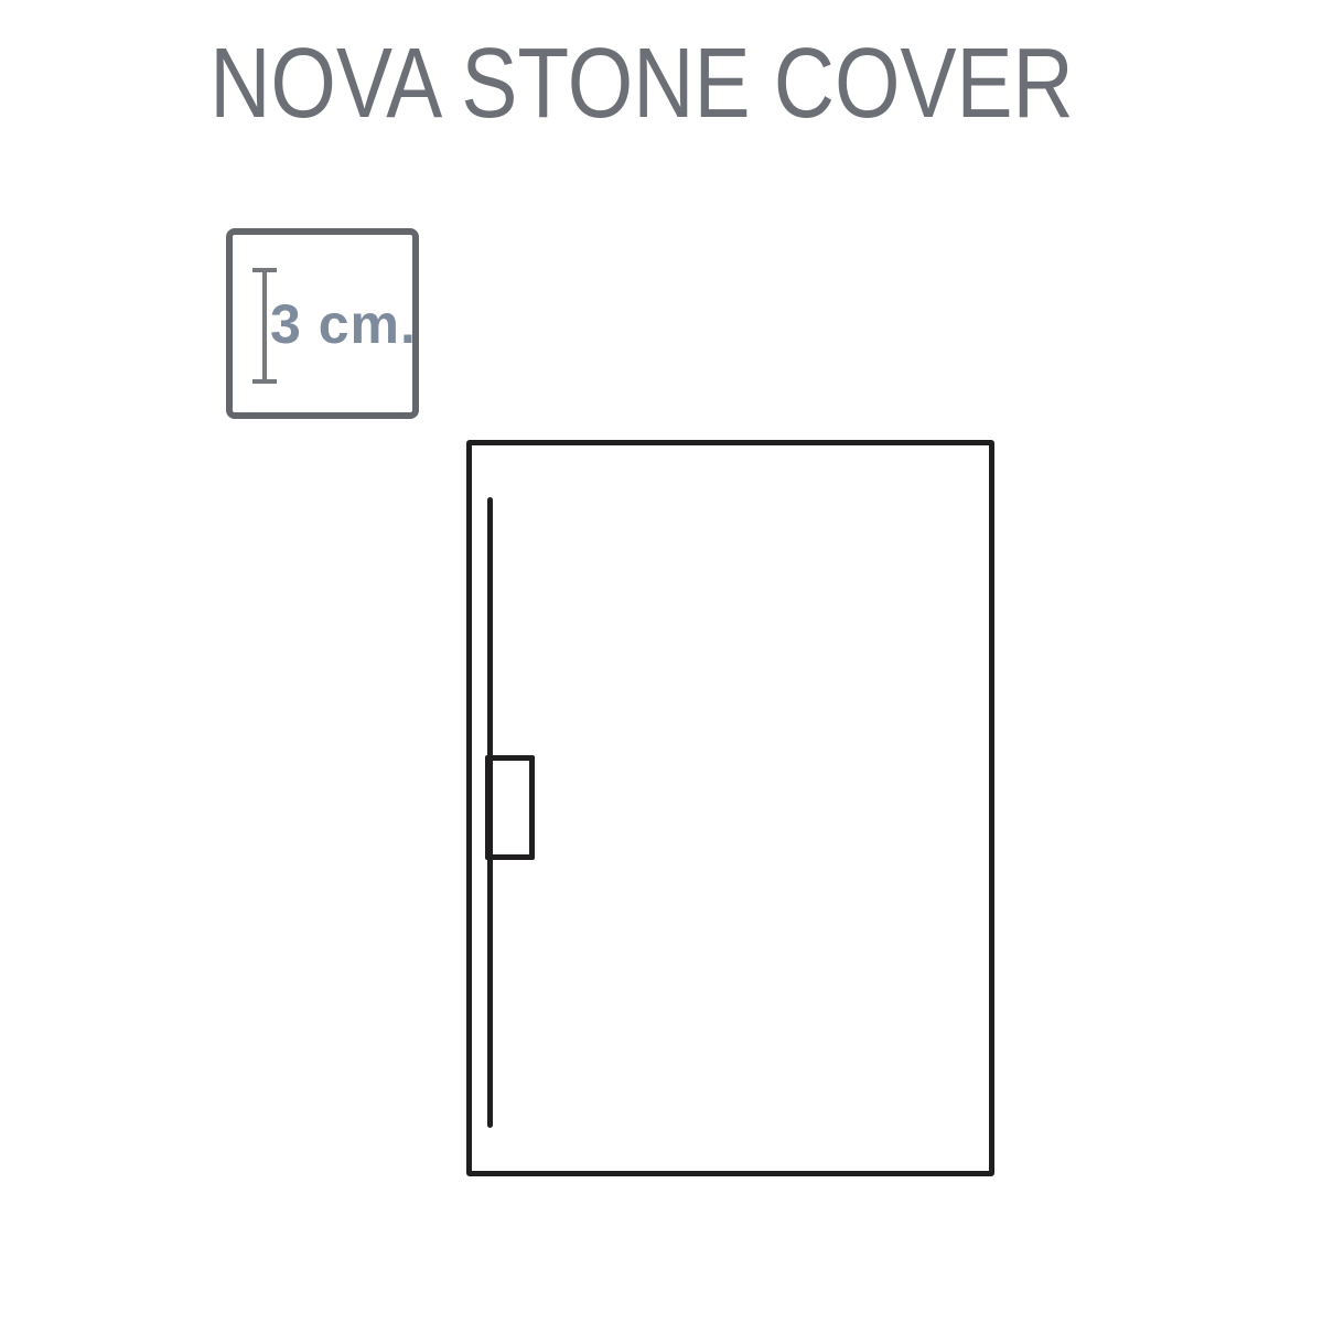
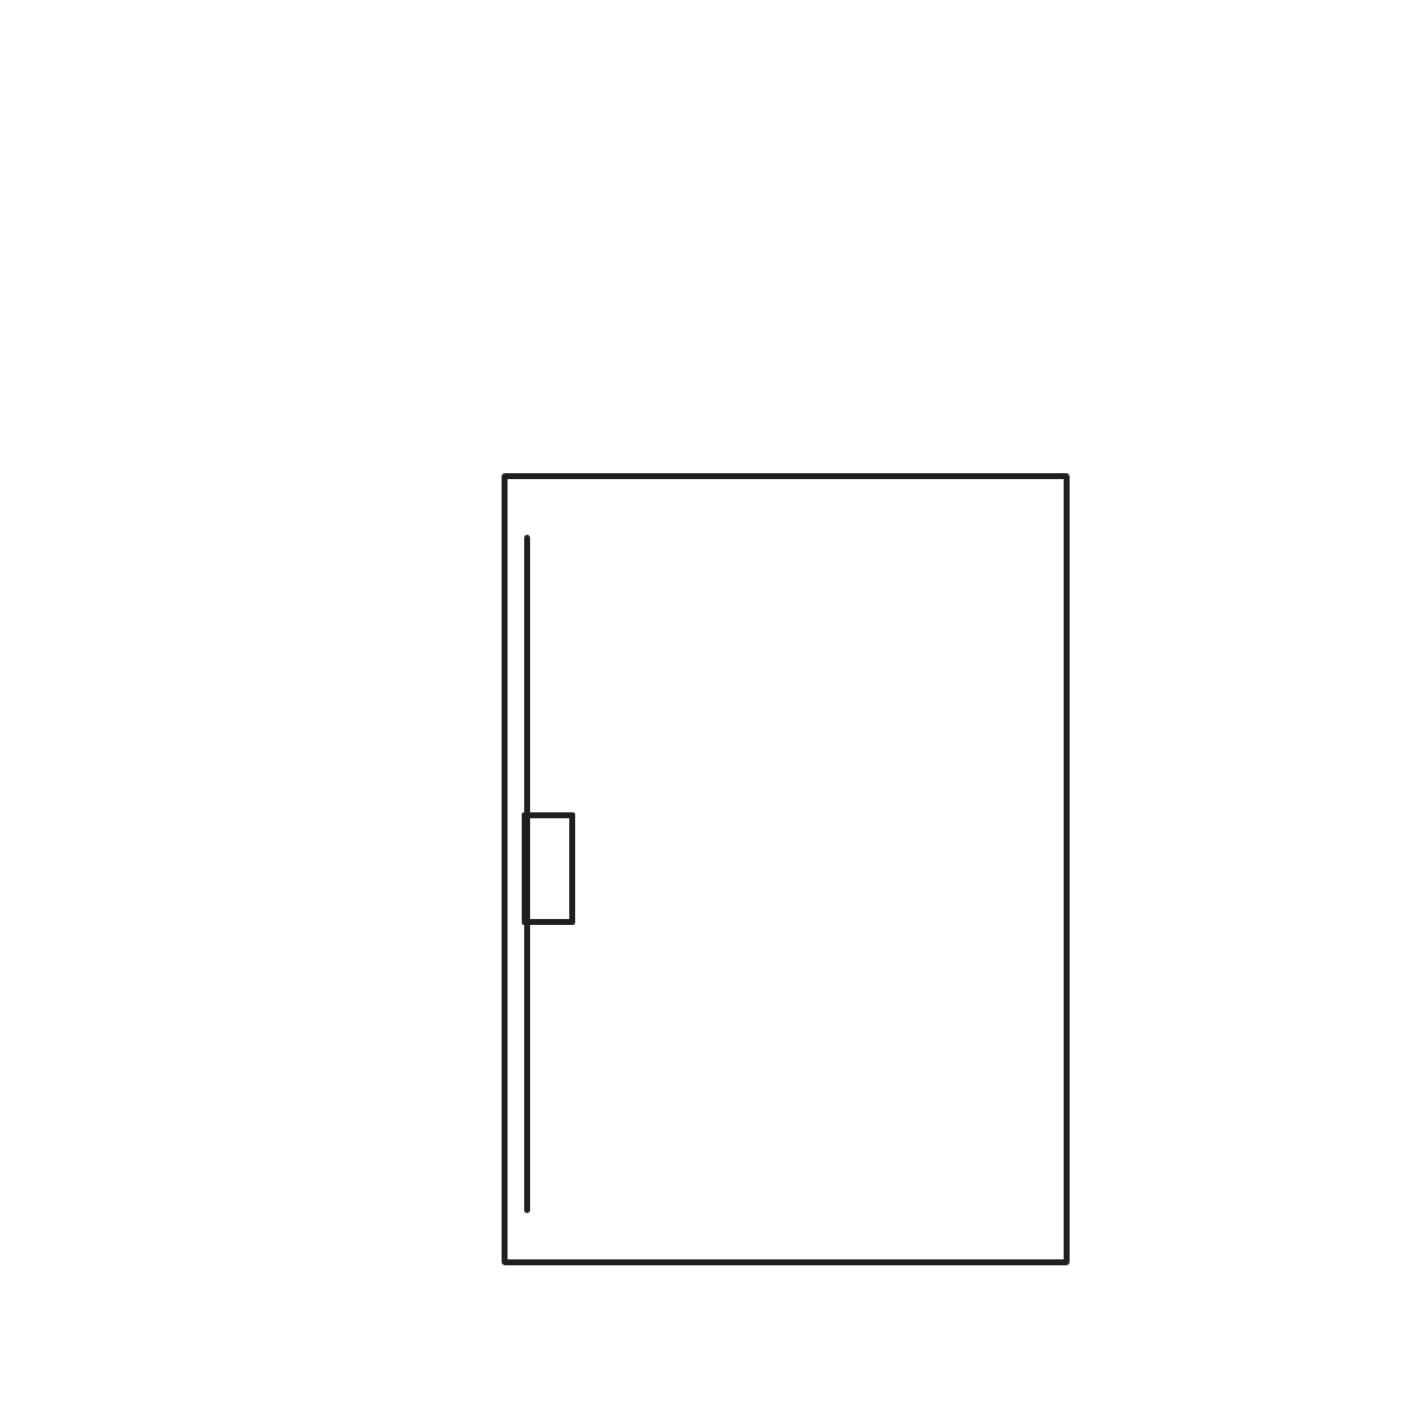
- NOVA STONE COVER
- 3 cm.
